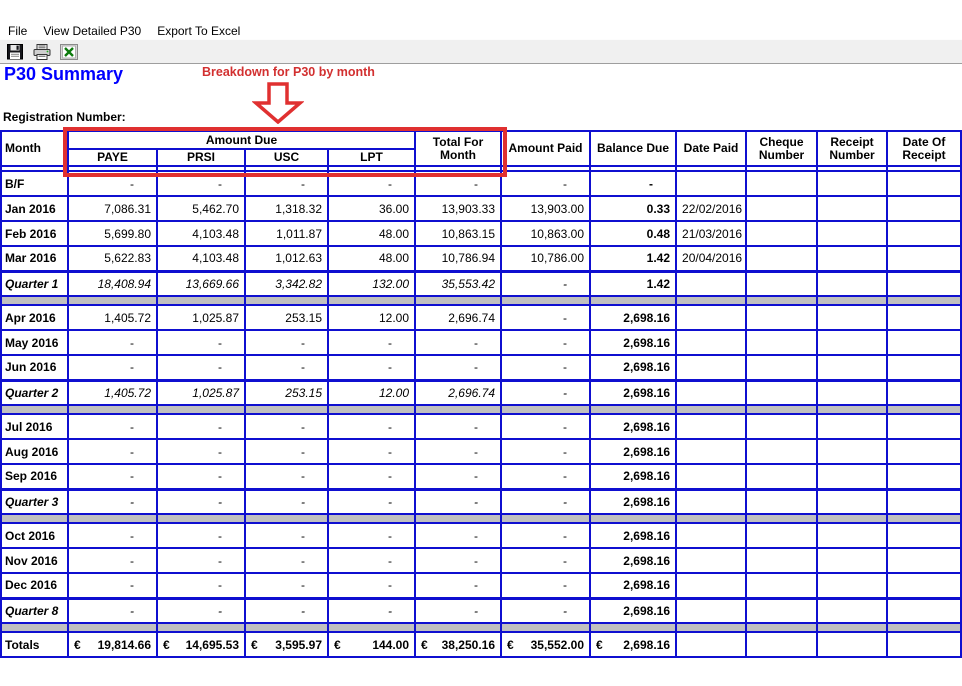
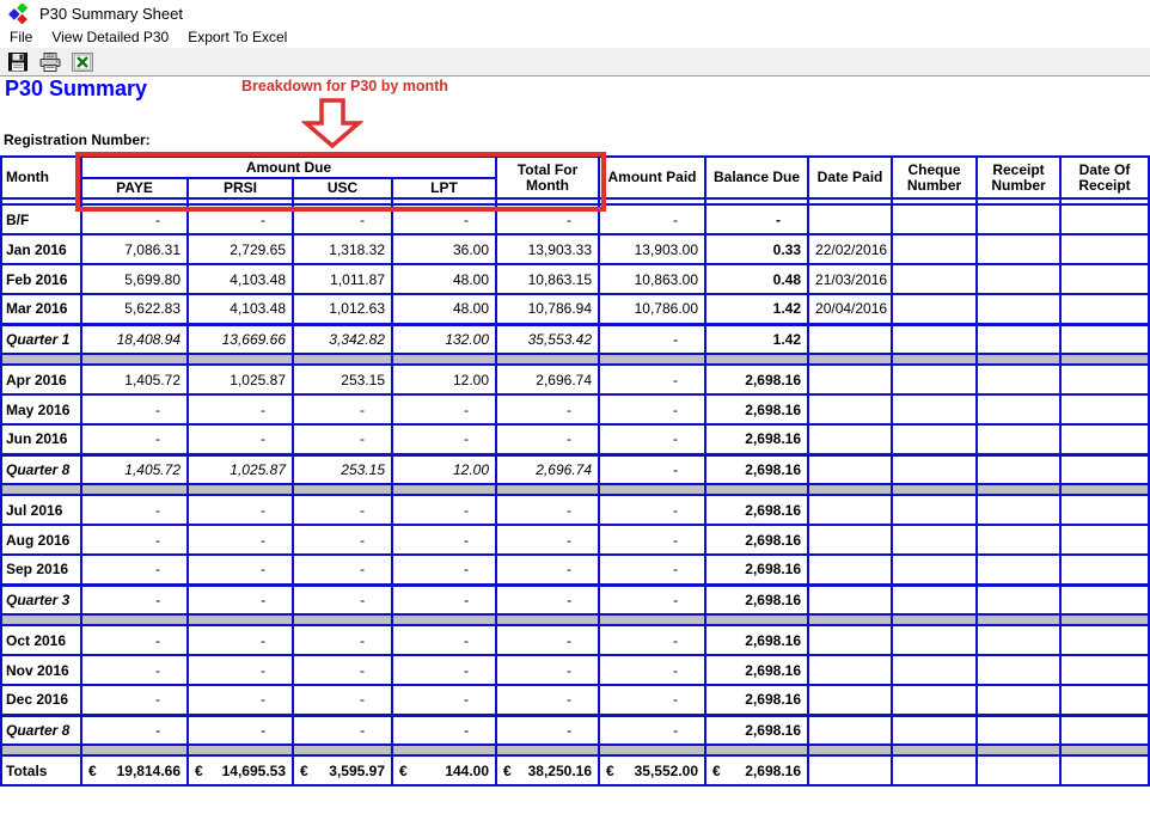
+ P30 Summary Sheet
  File
  View Detailed P30
  Export To Excel
  P30 Summary
  Breakdown for P30 by month
  Registration Number:
  Month	Amount Due	Total For Month	Amount Paid	Balance Due	Date Paid	Cheque Number	Receipt Number	Date Of Receipt
  PAYE	PRSI	USC	LPT
  B/F	-	-	-	-	-	-	-
- Jan 2016	7,086.31	5,462.70	1,318.32	36.00	13,903.33	13,903.00	0.33	22/02/2016
+ Jan 2016	7,086.31	2,729.65	1,318.32	36.00	13,903.33	13,903.00	0.33	22/02/2016
  Feb 2016	5,699.80	4,103.48	1,011.87	48.00	10,863.15	10,863.00	0.48	21/03/2016
  Mar 2016	5,622.83	4,103.48	1,012.63	48.00	10,786.94	10,786.00	1.42	20/04/2016
  Quarter 1	18,408.94	13,669.66	3,342.82	132.00	35,553.42	-	1.42
  Apr 2016	1,405.72	1,025.87	253.15	12.00	2,696.74	-	2,698.16
  May 2016	-	-	-	-	-	-	2,698.16
  Jun 2016	-	-	-	-	-	-	2,698.16
- Quarter 2	1,405.72	1,025.87	253.15	12.00	2,696.74	-	2,698.16
+ Quarter 8	1,405.72	1,025.87	253.15	12.00	2,696.74	-	2,698.16
  Jul 2016	-	-	-	-	-	-	2,698.16
  Aug 2016	-	-	-	-	-	-	2,698.16
  Sep 2016	-	-	-	-	-	-	2,698.16
  Quarter 3	-	-	-	-	-	-	2,698.16
  Oct 2016	-	-	-	-	-	-	2,698.16
  Nov 2016	-	-	-	-	-	-	2,698.16
  Dec 2016	-	-	-	-	-	-	2,698.16
  Quarter 8	-	-	-	-	-	-	2,698.16
  Totals	€ 19,814.66	€ 14,695.53	€ 3,595.97	€ 144.00	€ 38,250.16	€ 35,552.00	€ 2,698.16
